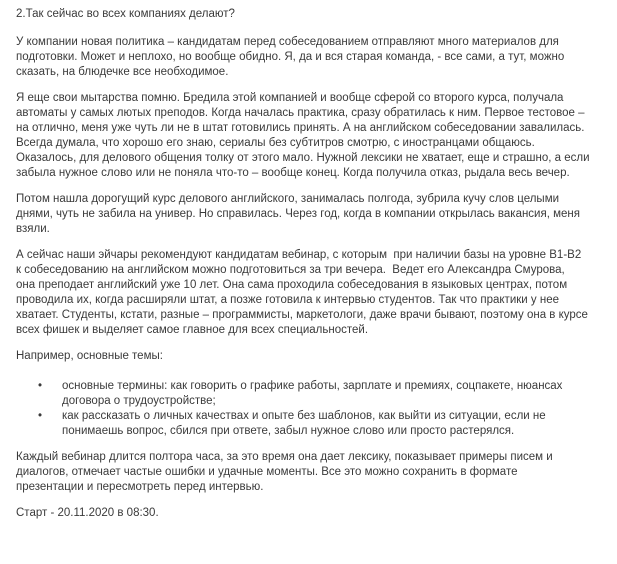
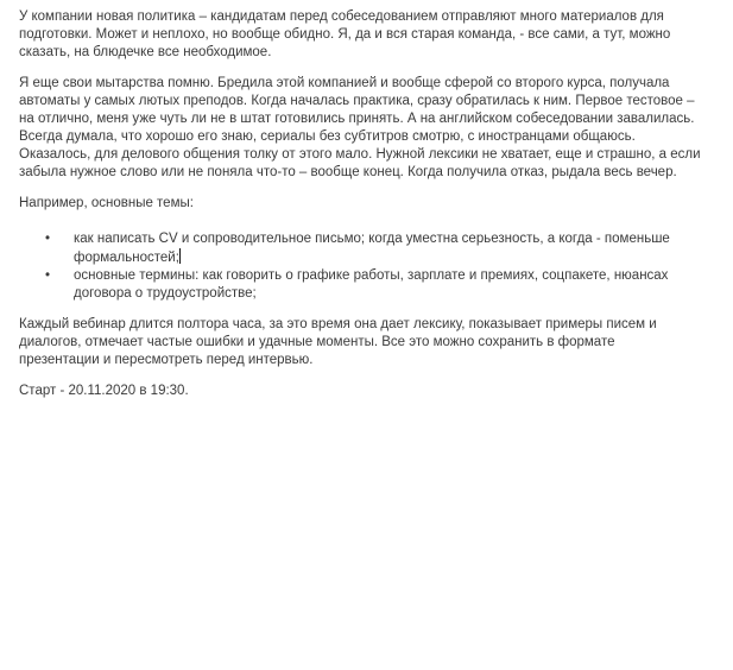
- 2.Так сейчас во всех компаниях делают?
  У компании новая политика – кандидатам перед собеседованием отправляют много материалов для
  подготовки. Может и неплохо, но вообще обидно. Я, да и вся старая команда, - все сами, а тут, можно
  сказать, на блюдечке все необходимое.
  Я еще свои мытарства помню. Бредила этой компанией и вообще сферой со второго курса, получала
  автоматы у самых лютых преподов. Когда началась практика, сразу обратилась к ним. Первое тестовое –
  на отлично, меня уже чуть ли не в штат готовились принять. А на английском собеседовании завалилась.
  Всегда думала, что хорошо его знаю, сериалы без субтитров смотрю, с иностранцами общаюсь.
  Оказалось, для делового общения толку от этого мало. Нужной лексики не хватает, еще и страшно, а если
  забыла нужное слово или не поняла что-то – вообще конец. Когда получила отказ, рыдала весь вечер.
- Потом нашла дорогущий курс делового английского, занималась полгода, зубрила кучу слов целыми
- днями, чуть не забила на универ. Но справилась. Через год, когда в компании открылась вакансия, меня
- взяли.
- А сейчас наши эйчары рекомендуют кандидатам вебинар, с которым при наличии базы на уровне B1-B2
- к собеседованию на английском можно подготовиться за три вечера. Ведет его Александра Смурова,
- она преподает английский уже 10 лет. Она сама проходила собеседования в языковых центрах, потом
- проводила их, когда расширяли штат, а позже готовила к интервью студентов. Так что практики у нее
- хватает. Студенты, кстати, разные – программисты, маркетологи, даже врачи бывают, поэтому она в курсе
- всех фишек и выделяет самое главное для всех специальностей.
  Например, основные темы:
+ как написать CV и сопроводительное письмо; когда уместна серьезность, а когда - поменьше
+ формальностей;
  основные термины: как говорить о графике работы, зарплате и премиях, соцпакете, нюансах
  договора о трудоустройстве;
- как рассказать о личных качествах и опыте без шаблонов, как выйти из ситуации, если не
- понимаешь вопрос, сбился при ответе, забыл нужное слово или просто растерялся.
  Каждый вебинар длится полтора часа, за это время она дает лексику, показывает примеры писем и
  диалогов, отмечает частые ошибки и удачные моменты. Все это можно сохранить в формате
  презентации и пересмотреть перед интервью.
- Старт - 20.11.2020 в 08:30.
+ Старт - 20.11.2020 в 19:30.
